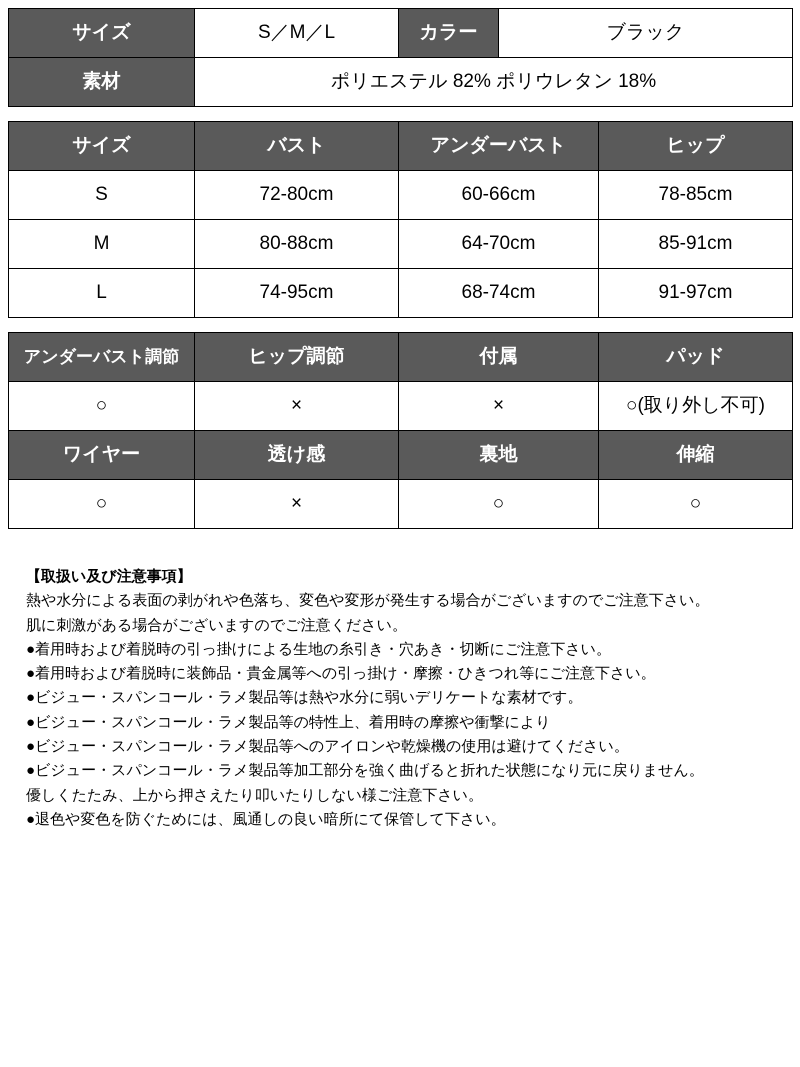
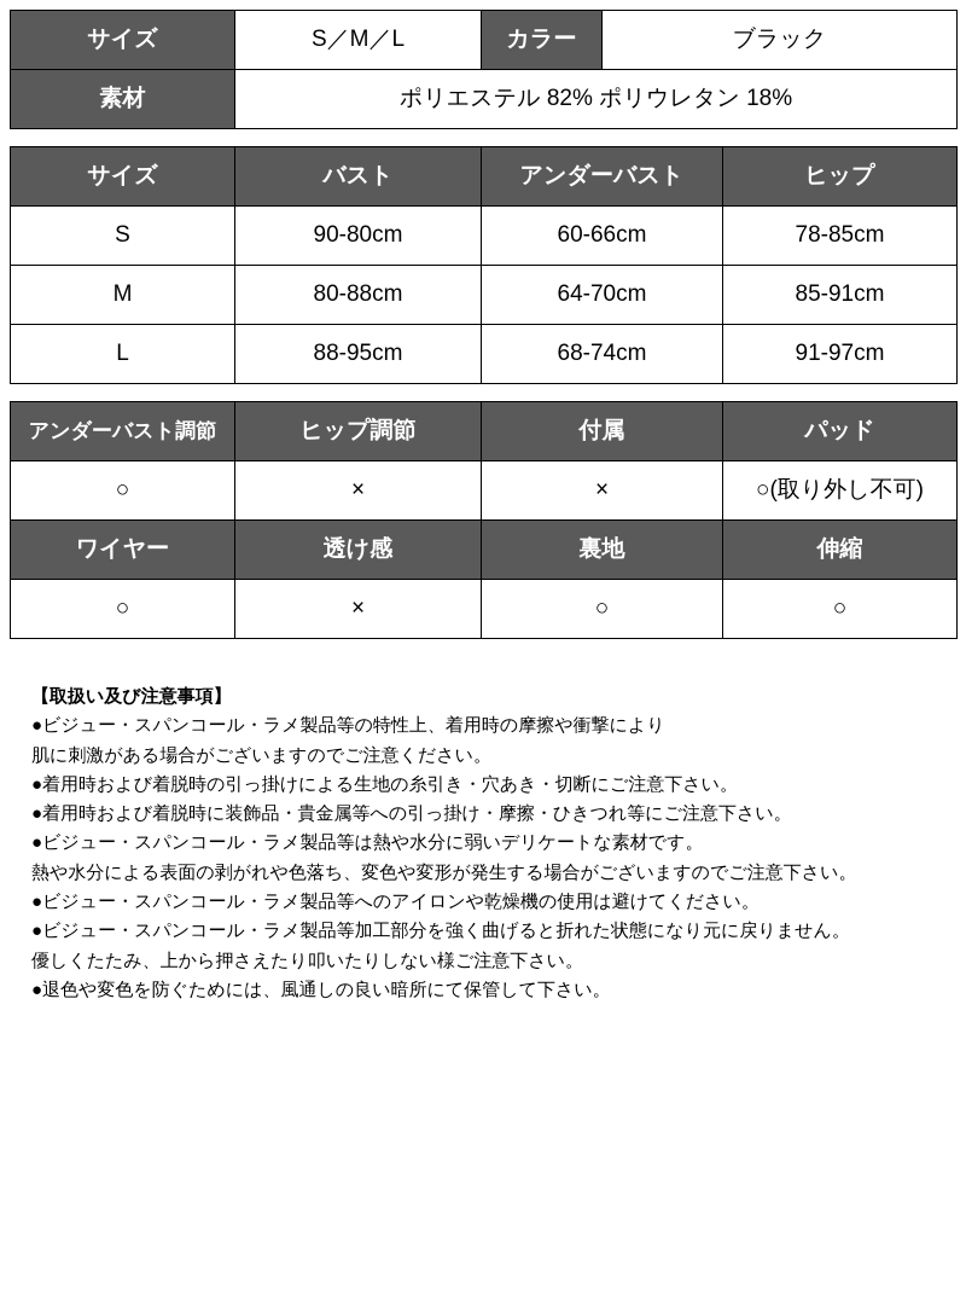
  サイズ	S／M／L	カラー	ブラック
  素材	ポリエステル 82% ポリウレタン 18%
  サイズ	バスト	アンダーバスト	ヒップ
- S	72-80cm	60-66cm	78-85cm
+ S	90-80cm	60-66cm	78-85cm
  M	80-88cm	64-70cm	85-91cm
- L	74-95cm	68-74cm	91-97cm
+ L	88-95cm	68-74cm	91-97cm
  アンダーバスト調節	ヒップ調節	付属	パッド
  ○	×	×	○(取り外し不可)
  ワイヤー	透け感	裏地	伸縮
  ○	×	○	○
  【取扱い及び注意事項】
- 熱や水分による表面の剥がれや色落ち、変色や変形が発生する場合がございますのでご注意下さい。
+ ●ビジュー・スパンコール・ラメ製品等の特性上、着用時の摩擦や衝撃により
  肌に刺激がある場合がございますのでご注意ください。
  ●着用時および着脱時の引っ掛けによる生地の糸引き・穴あき・切断にご注意下さい。
  ●着用時および着脱時に装飾品・貴金属等への引っ掛け・摩擦・ひきつれ等にご注意下さい。
  ●ビジュー・スパンコール・ラメ製品等は熱や水分に弱いデリケートな素材です。
- ●ビジュー・スパンコール・ラメ製品等の特性上、着用時の摩擦や衝撃により
+ 熱や水分による表面の剥がれや色落ち、変色や変形が発生する場合がございますのでご注意下さい。
  ●ビジュー・スパンコール・ラメ製品等へのアイロンや乾燥機の使用は避けてください。
  ●ビジュー・スパンコール・ラメ製品等加工部分を強く曲げると折れた状態になり元に戻りません。
  優しくたたみ、上から押さえたり叩いたりしない様ご注意下さい。
  ●退色や変色を防ぐためには、風通しの良い暗所にて保管して下さい。
